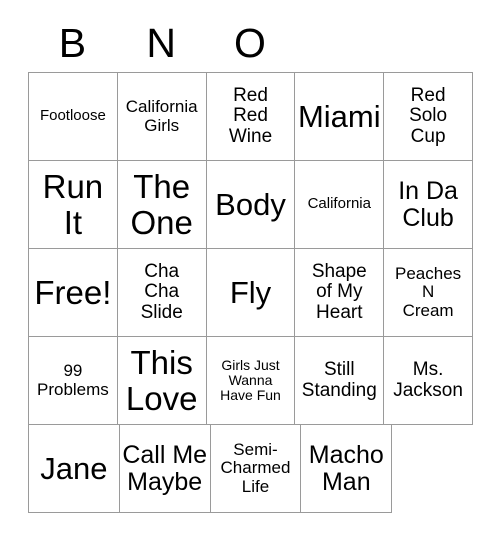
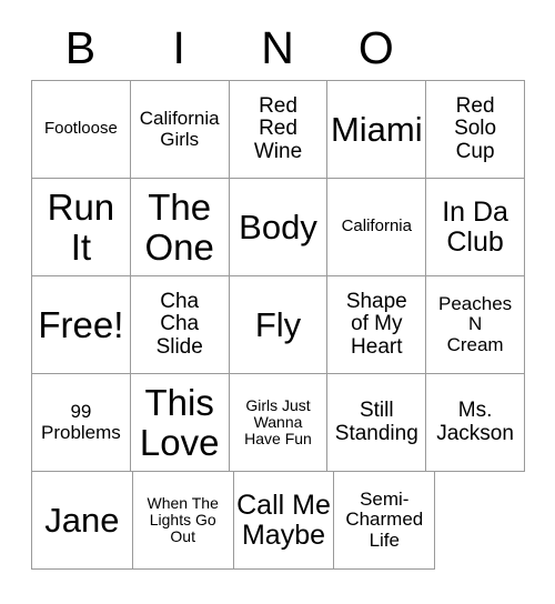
  B
+ I
  N
  O
  Footloose
  California
  Girls
  Red
  Red
  Wine
  Miami
  Red
  Solo
  Cup
  Run
  It
  The
  One
  Body
  California
  In Da
  Club
  Free!
  Cha
  Cha
  Slide
  Fly
  Shape
  of My
  Heart
  Peaches
  N
  Cream
  99
  Problems
  This
  Love
  Girls Just
  Wanna
  Have Fun
  Still
  Standing
  Ms.
  Jackson
  Jane
+ When The
+ Lights Go
+ Out
  Call Me
  Maybe
  Semi-
  Charmed
  Life
- Macho
- Man
